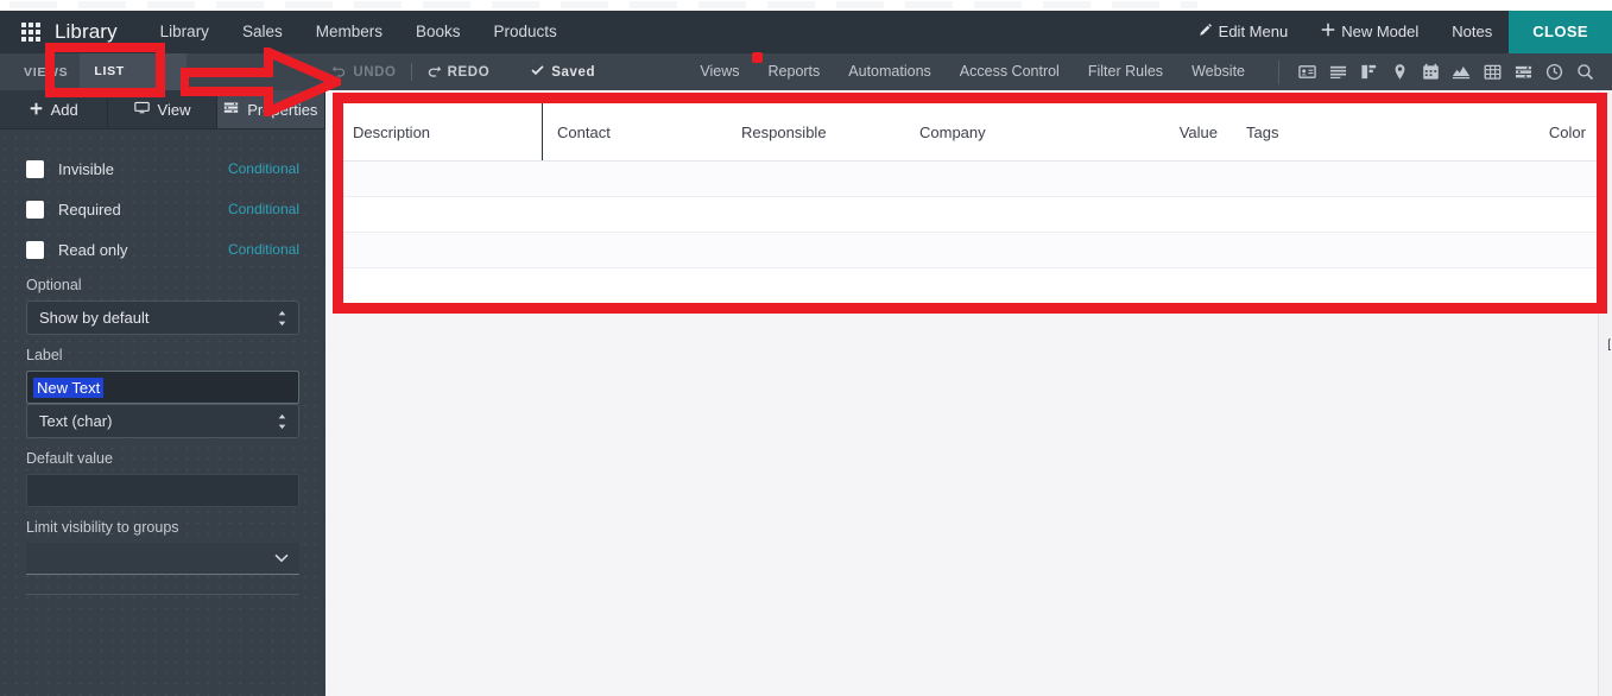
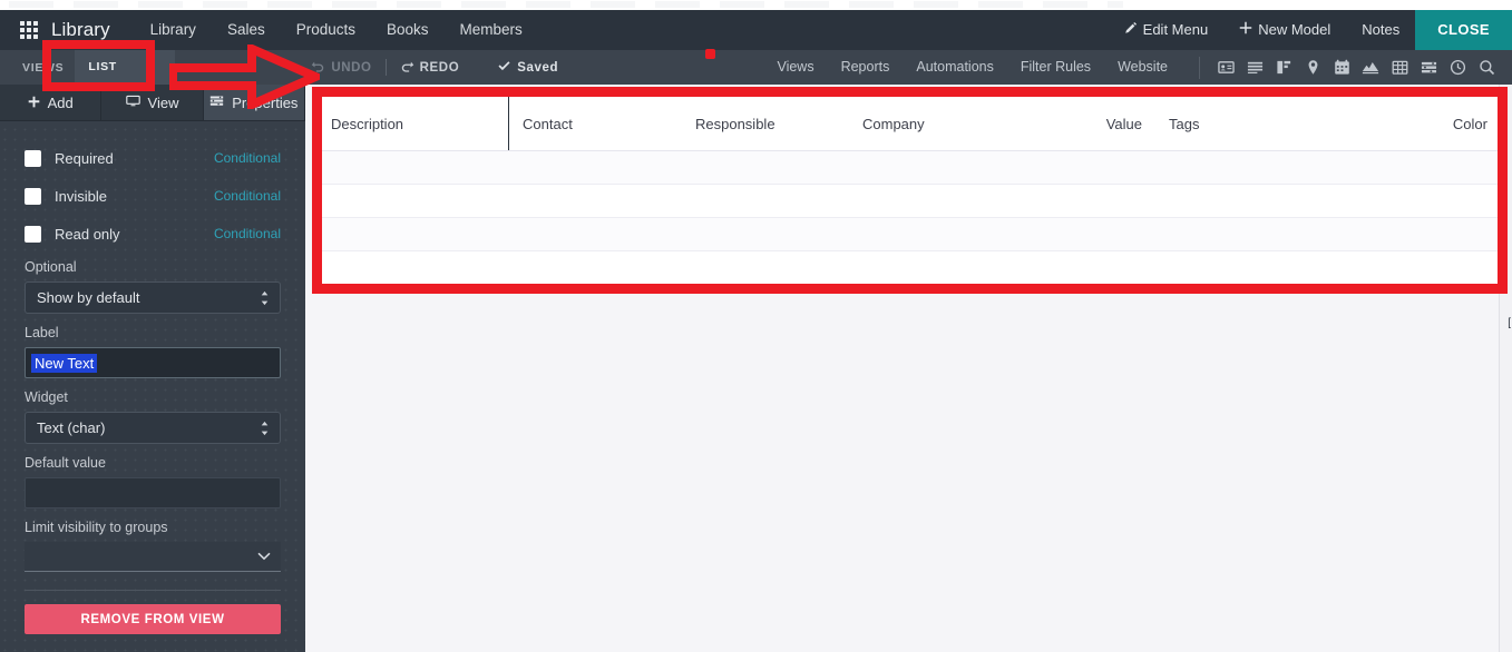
  Library
  Library
  Sales
- Members
+ Products
  Books
- Products
+ Members
  Edit Menu
  New Model
  Notes
  CLOSE
  VIEWS
  LIST
  UNDO
  REDO
  Saved
  Views
  Reports
  Automations
- Access Control
  Filter Rules
  Website
  Add
  View
  Prrties
- Invisible
+ Required
  Conditional
- Required
+ Invisible
  Conditional
  Read only
  Conditional
  Optional
  Show by default
  Label
  New Text
+ Widget
  Text (char)
  Default value
  Limit visibility to groups
+ REMOVE FROM VIEW
  Description	Contact	Responsible	Company	Value	Tags	Color
  [
